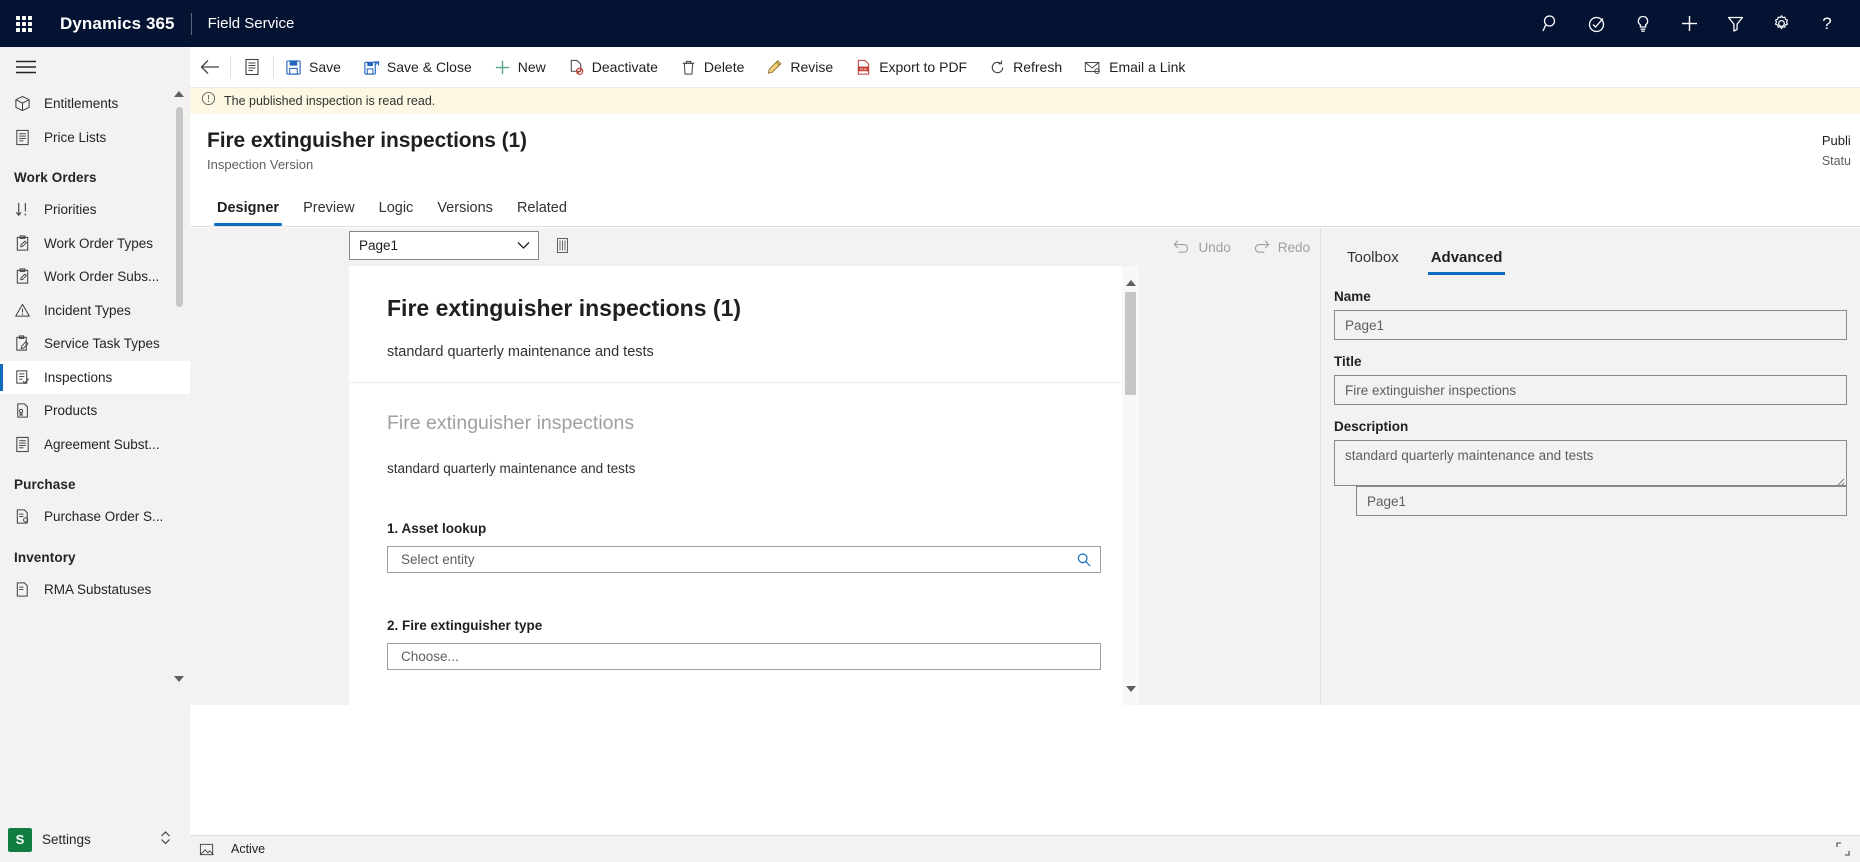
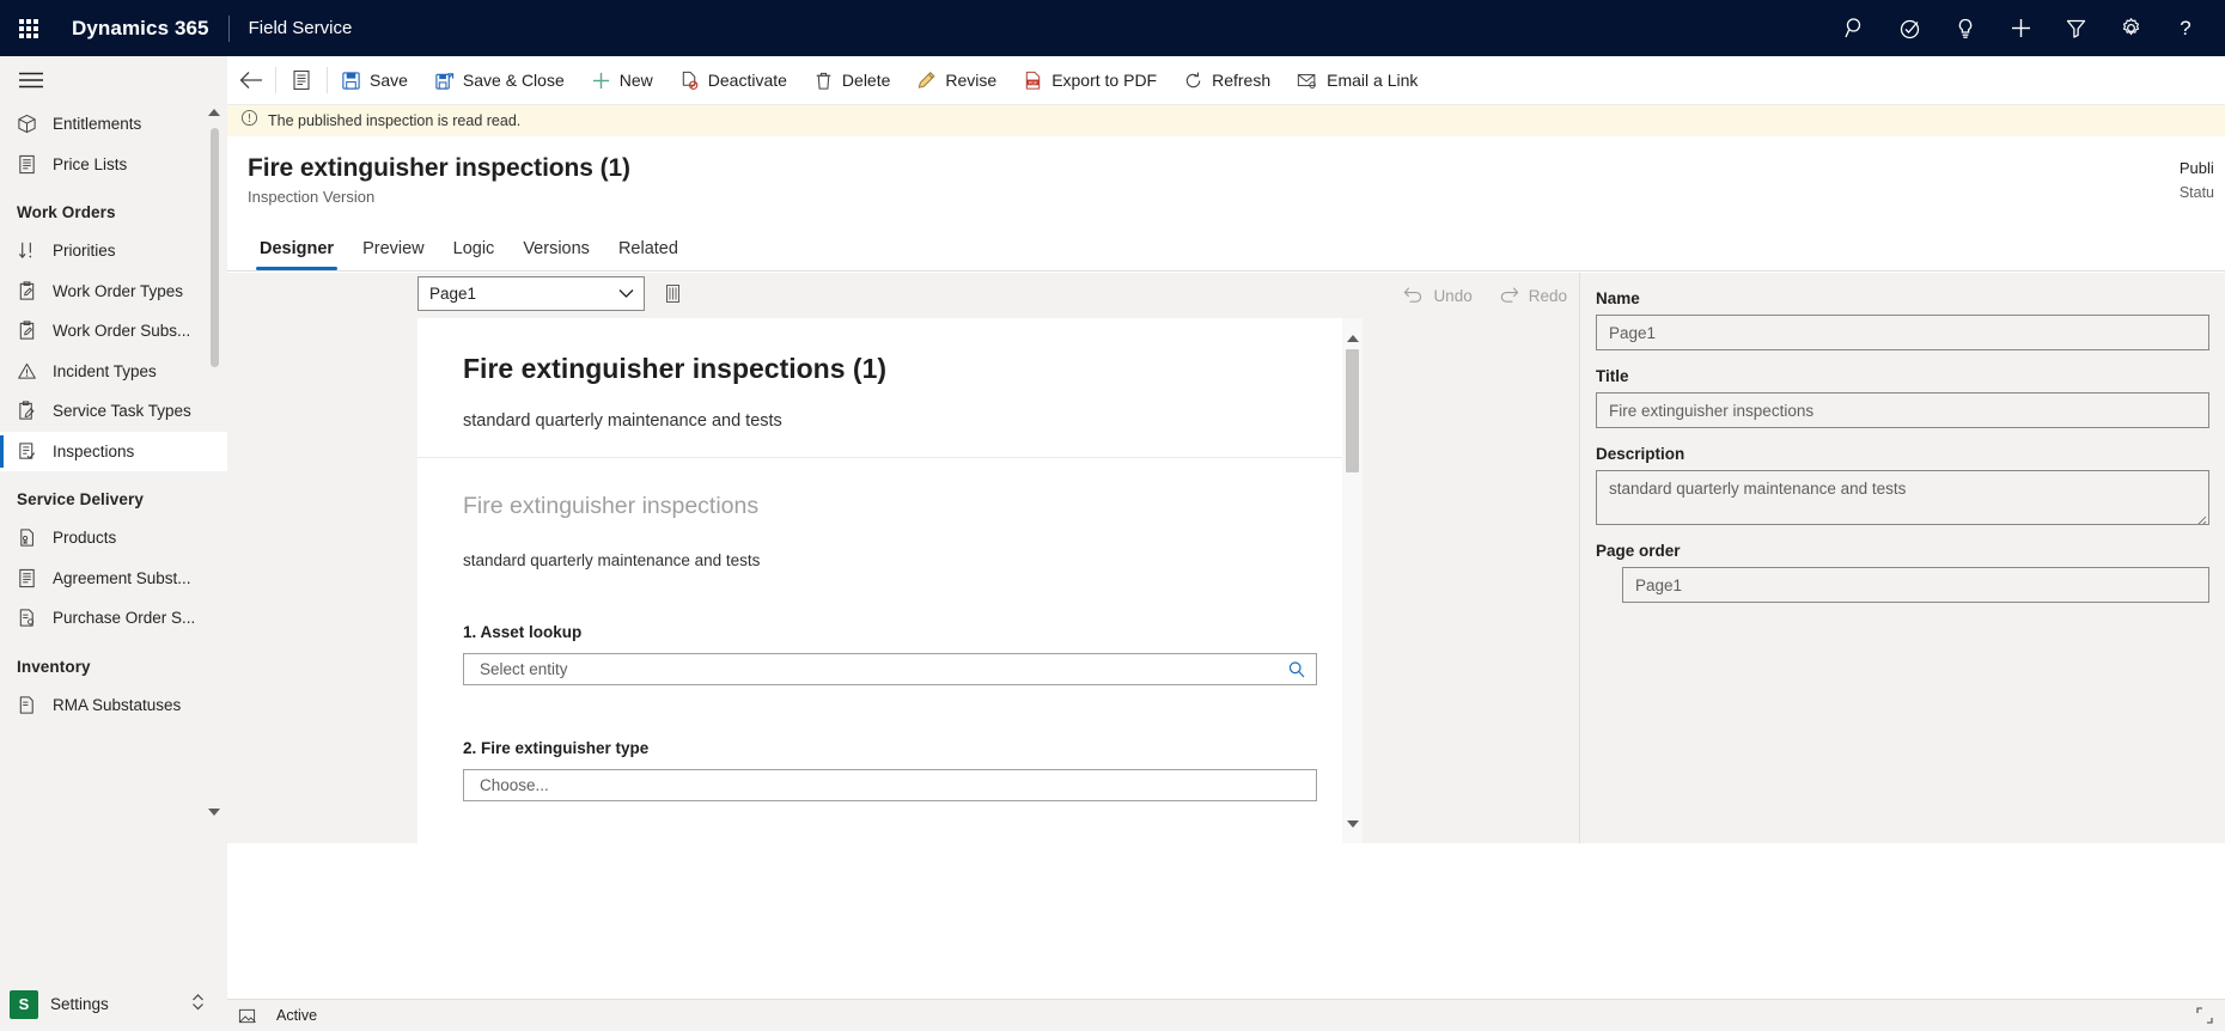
  Dynamics 365
  Field Service
  ?
  Entitlements
  Price Lists
  Work Orders
  Priorities
  Work Order Types
  Work Order Subs...
  Incident Types
  Service Task Types
  Inspections
+ Service Delivery
  Products
  Agreement Subst...
- Purchase
  Purchase Order S...
  Inventory
  RMA Substatuses
  S
  Settings
  Save
  Save & Close
  New
  Deactivate
  Delete
  Revise
  Export to PDF
  Refresh
  Email a Link
  The published inspection is read read.
  Fire extinguisher inspections (1)
  Inspection Version
  Publi
  Statu
  Designer
  Preview
  Logic
  Versions
  Related
  Page1
  Undo
  Redo
  Fire extinguisher inspections (1)
  standard quarterly maintenance and tests
  Fire extinguisher inspections
  standard quarterly maintenance and tests
  1. Asset lookup
  Select entity
  2. Fire extinguisher type
  Choose...
- Toolbox
- Advanced
  Name
  Page1
  Title
  Fire extinguisher inspections
  Description
  standard quarterly maintenance and tests
+ Page order
  Page1
  Active
